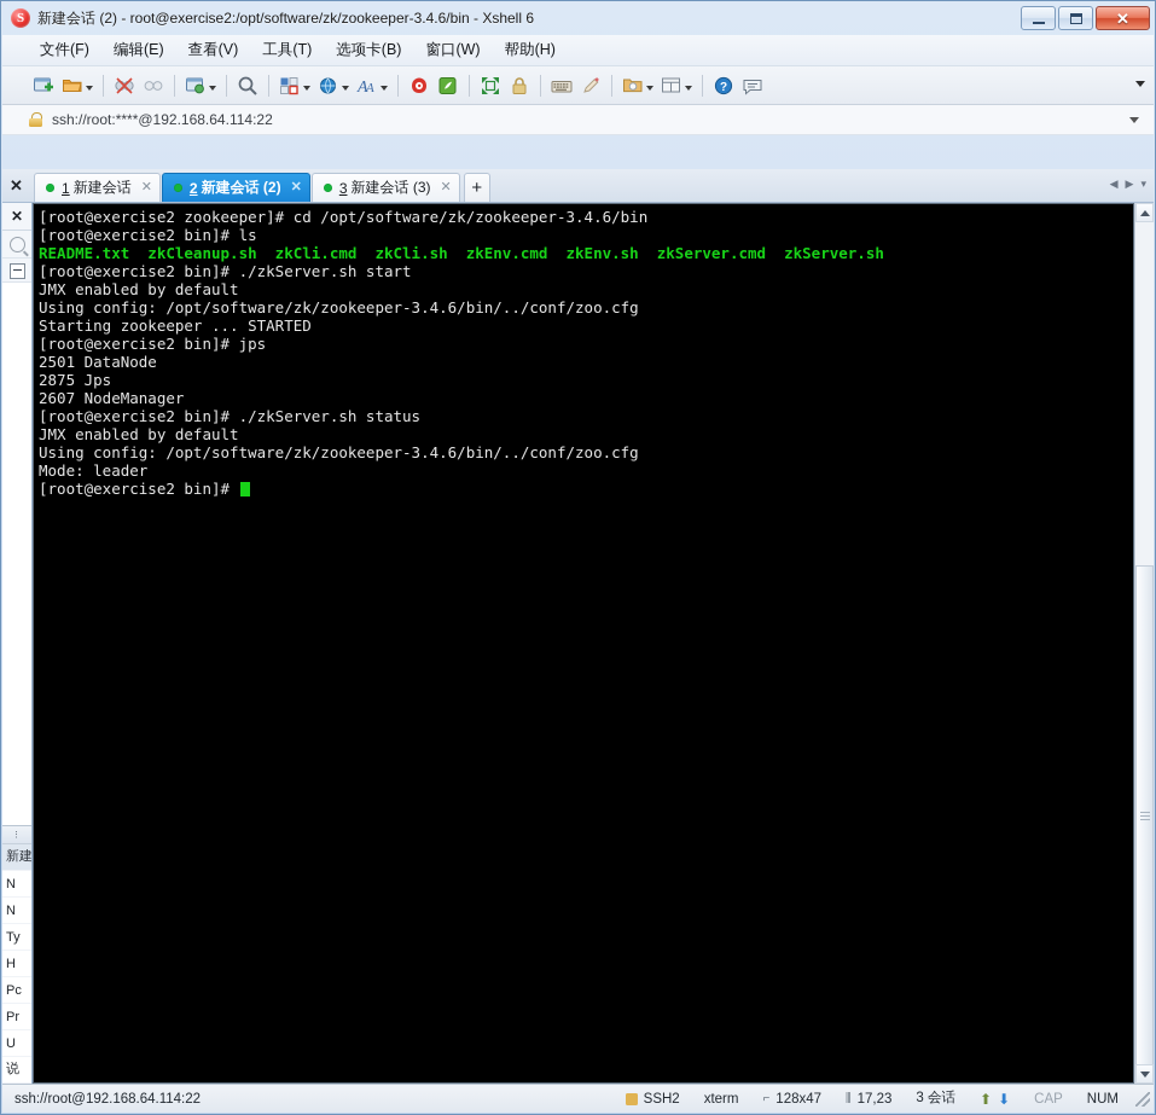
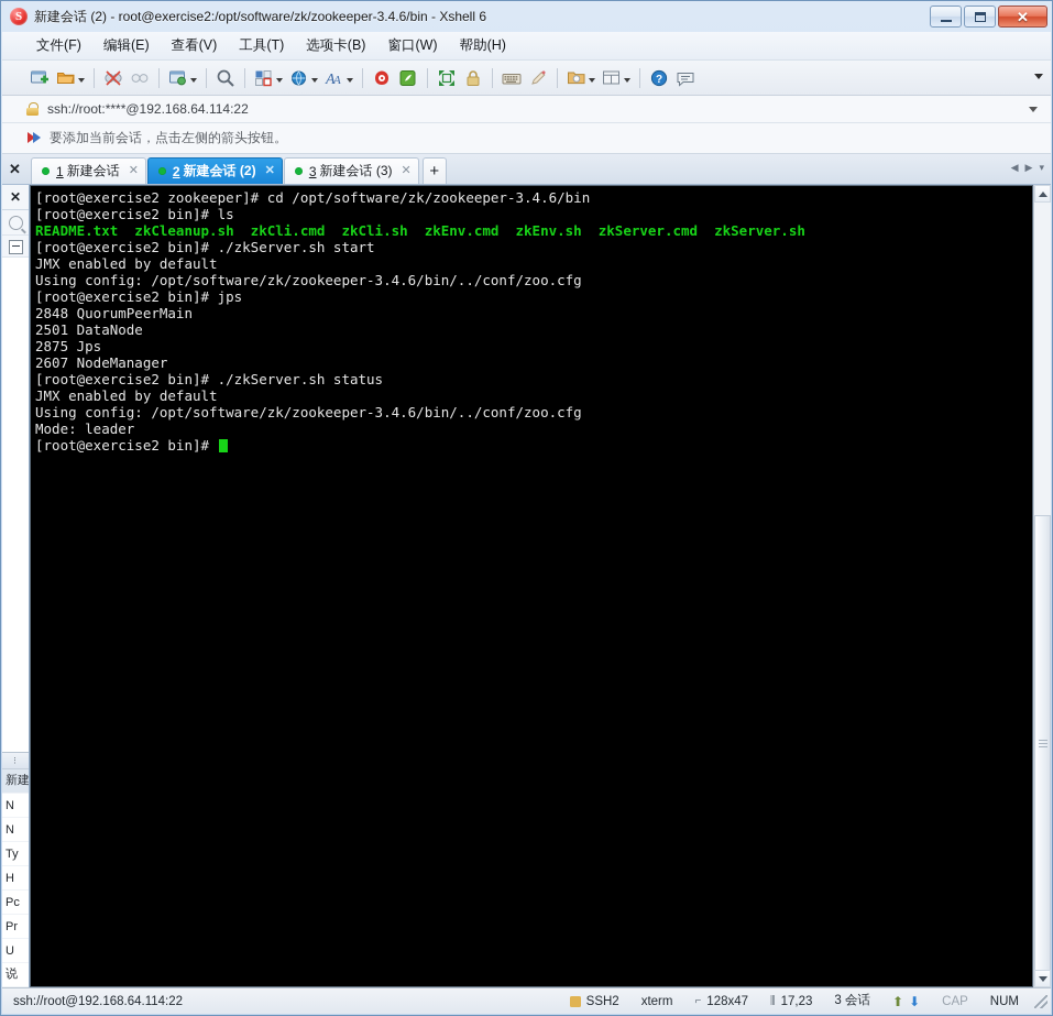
  新建会话 (2) - root@exercise2:/opt/software/zk/zookeeper-3.4.6/bin - Xshell 6
  ✕
  文件(F)
  编辑(E)
  查看(V)
  工具(T)
  选项卡(B)
  窗口(W)
  帮助(H)
  A
  A
  ?
  ssh://root:****@192.168.64.114:22
+ 要添加当前会话，点击左侧的箭头按钮。
  ✕
  1
  新建会话
  ✕
  2
  新建会话 (2)
  ✕
  3
  新建会话 (3)
  ✕
  +
  ◀
  ▶
  ▾
  ✕
  N
  N
  Ty
  H
  Pc
  Pr
  U
  说
  [root@exercise2 zookeeper]# cd /opt/software/zk/zookeeper-3.4.6/bin
  [root@exercise2 bin]# ls
  README.txt zkCleanup.sh zkCli.cmd zkCli.sh zkEnv.cmd zkEnv.sh zkServer.cmd zkServer.sh
  [root@exercise2 bin]# ./zkServer.sh start
  JMX enabled by default
  Using config: /opt/software/zk/zookeeper-3.4.6/bin/../conf/zoo.cfg
- Starting zookeeper ... STARTED
  [root@exercise2 bin]# jps
+ 2848 QuorumPeerMain
  2501 DataNode
  2875 Jps
  2607 NodeManager
  [root@exercise2 bin]# ./zkServer.sh status
  JMX enabled by default
  Using config: /opt/software/zk/zookeeper-3.4.6/bin/../conf/zoo.cfg
  Mode: leader
  [root@exercise2 bin]#
  ssh://root@192.168.64.114:22
  SSH2
  xterm
  ⌐
  128x47
  ⫼
  17,23
  3 会话
  ⬆
  ⬇
  CAP
  NUM
